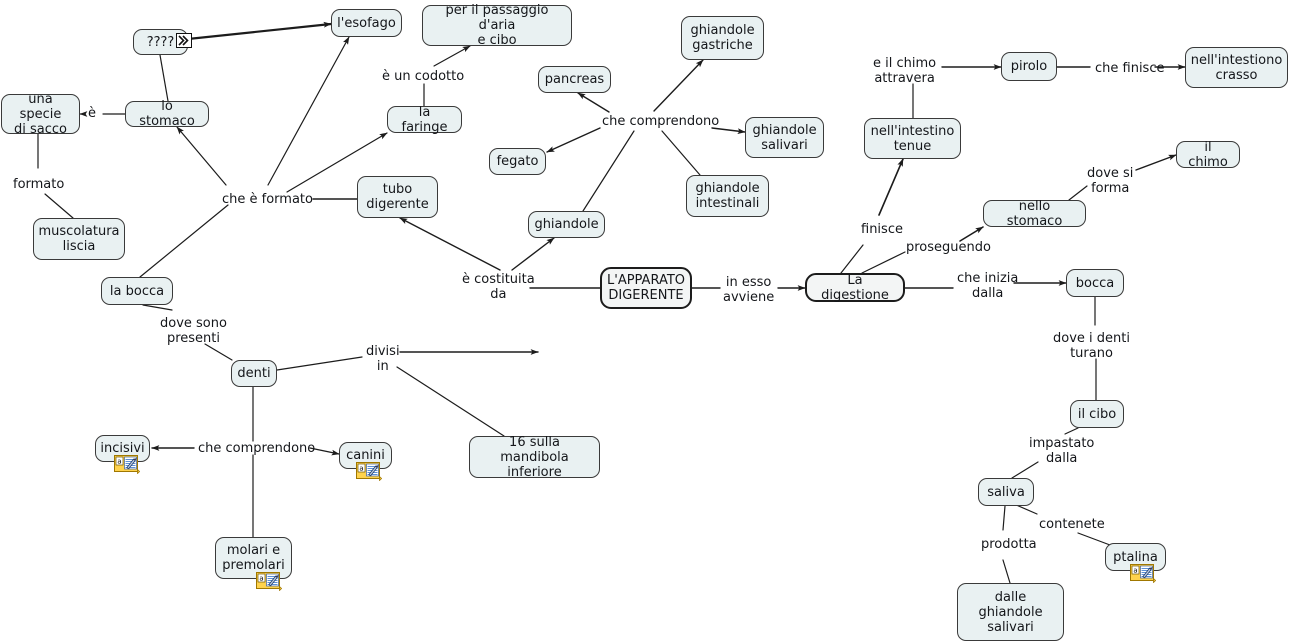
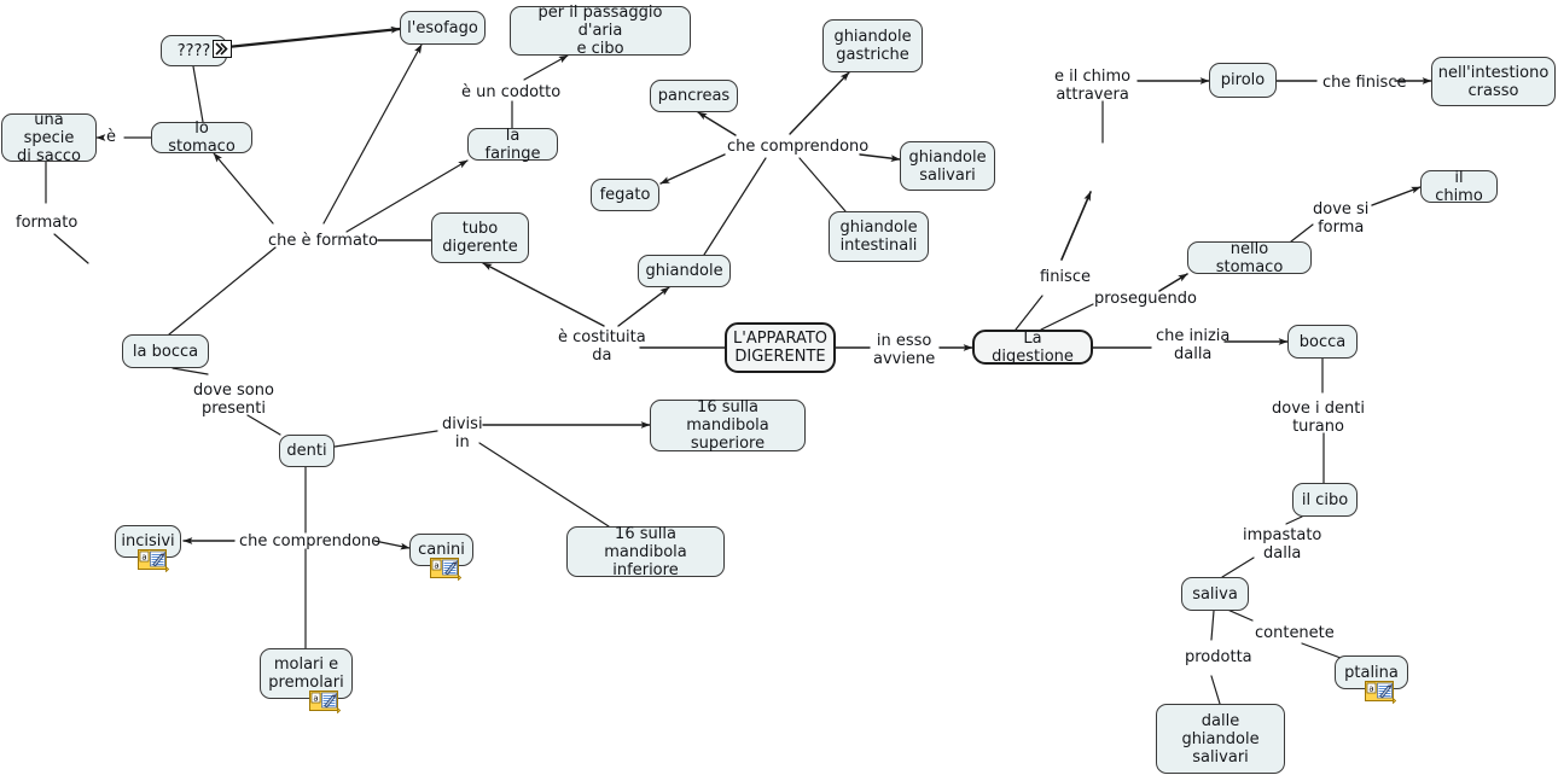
  ????
  l'esofago
  per il passaggio d'aria
  e cibo
  ghiandole
  gastriche
  pirolo
  nell'intestiono
  crasso
  pancreas
  una specie
  di sacco
  lo stomaco
  la faringe
  ghiandole
  salivari
- nell'intestino
- tenue
  il chimo
  fegato
  ghiandole
  intestinali
  tubo
  digerente
  nello stomaco
  ghiandole
  la bocca
  L'APPARATO
  DIGERENTE
  La digestione
  bocca
+ 16 sulla mandibola
+ superiore
  denti
  il cibo
  incisivi
  a
  canini
  a
  16 sulla
  mandibola inferiore
  saliva
  molari e
  premolari
  a
  ptalina
  a
- muscolatura
- liscia
  dalle ghiandole
  salivari
  è
  formato
  è un codotto
  che è formato
  che comprendono
  è costituita
  da
  in esso
  avviene
  finisce
  proseguendo
  e il chimo
  attravera
  che finisce
  dove si
  forma
  che inizia
  dalla
  dove i denti
  turano
  dove sono
  presenti
  divisi
  in
  che comprendono
  impastato
  dalla
  contenete
  prodotta
